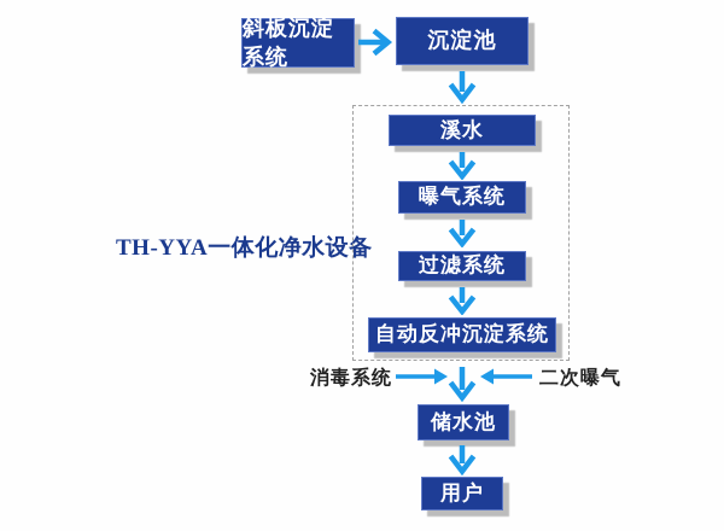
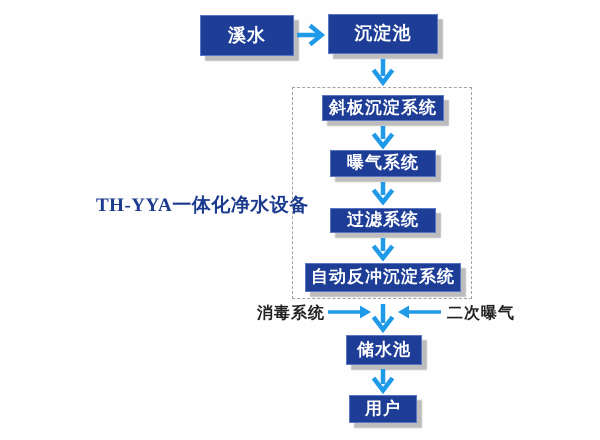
  TH-YYA一体化净水设备
- 斜板沉淀系统
+ 溪水
  沉淀池
- 溪水
+ 斜板沉淀系统
  曝气系统
  过滤系统
  自动反冲沉淀系统
  消毒系统
  二次曝气
  储水池
  用户
